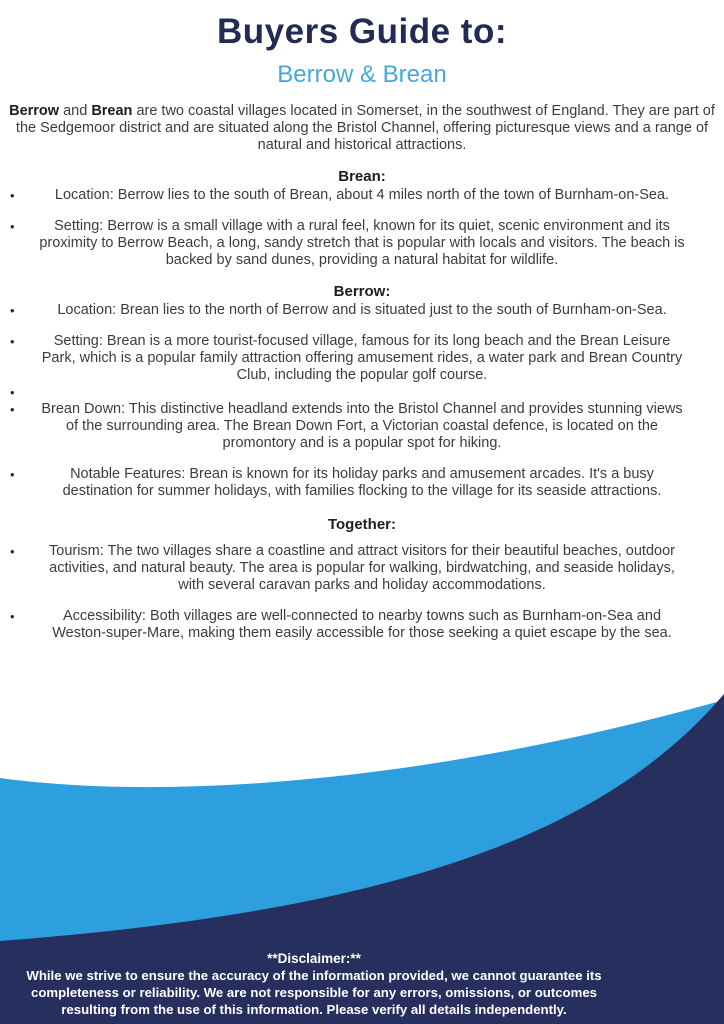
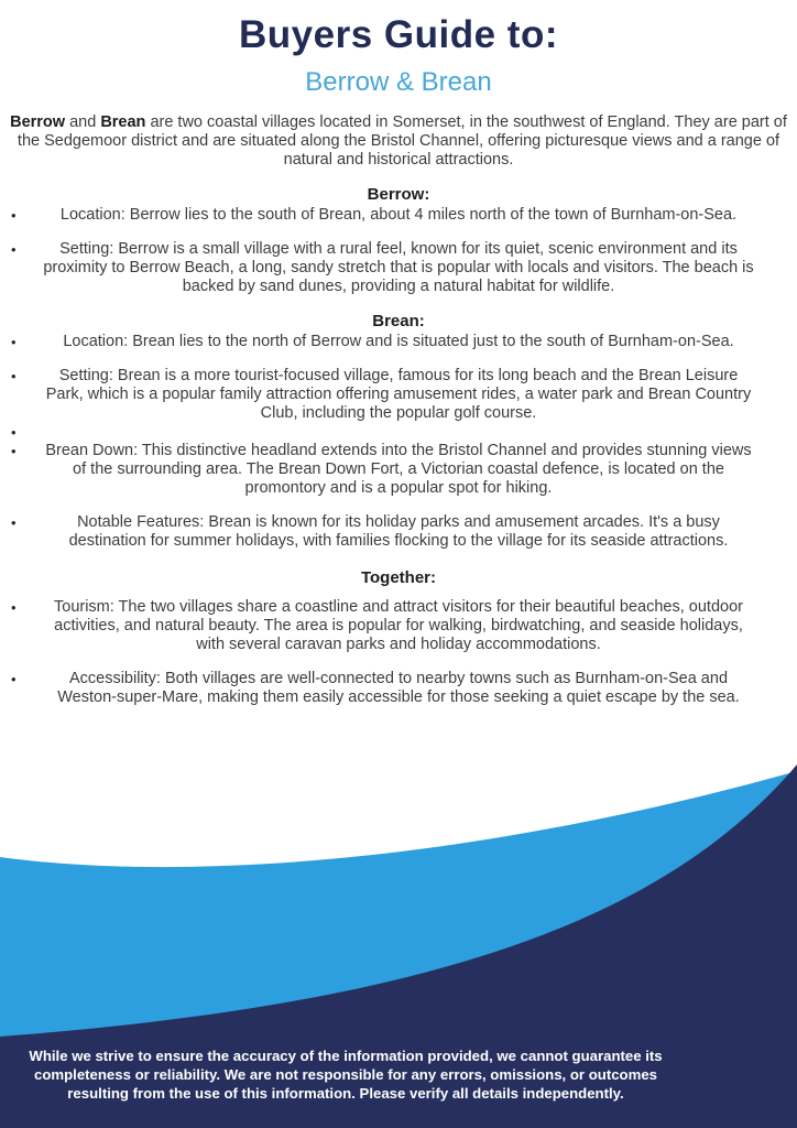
  Buyers Guide to:
  Berrow & Brean
  Berrow and Brean are two coastal villages located in Somerset, in the southwest of England. They are part of the Sedgemoor district and are situated along the Bristol Channel, offering picturesque views and a range of natural and historical attractions.
- Brean:
+ Berrow:
  •
  Location: Berrow lies to the south of Brean, about 4 miles north of the town of Burnham-on-Sea.
  •
  Setting: Berrow is a small village with a rural feel, known for its quiet, scenic environment and its proximity to Berrow Beach, a long, sandy stretch that is popular with locals and visitors. The beach is backed by sand dunes, providing a natural habitat for wildlife.
- Berrow:
+ Brean:
  •
  Location: Brean lies to the north of Berrow and is situated just to the south of Burnham-on-Sea.
  •
  Setting: Brean is a more tourist-focused village, famous for its long beach and the Brean Leisure Park, which is a popular family attraction offering amusement rides, a water park and Brean Country Club, including the popular golf course.
  •
  •
  Brean Down: This distinctive headland extends into the Bristol Channel and provides stunning views of the surrounding area. The Brean Down Fort, a Victorian coastal defence, is located on the promontory and is a popular spot for hiking.
  •
  Notable Features: Brean is known for its holiday parks and amusement arcades. It's a busy destination for summer holidays, with families flocking to the village for its seaside attractions.
  Together:
  •
  Tourism: The two villages share a coastline and attract visitors for their beautiful beaches, outdoor activities, and natural beauty. The area is popular for walking, birdwatching, and seaside holidays, with several caravan parks and holiday accommodations.
  •
  Accessibility: Both villages are well-connected to nearby towns such as Burnham-on-Sea and Weston-super-Mare, making them easily accessible for those seeking a quiet escape by the sea.
- **Disclaimer:**
  While we strive to ensure the accuracy of the information provided, we cannot guarantee its completeness or reliability. We are not responsible for any errors, omissions, or outcomes resulting from the use of this information. Please verify all details independently.
